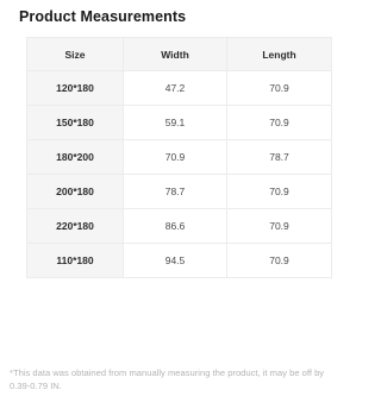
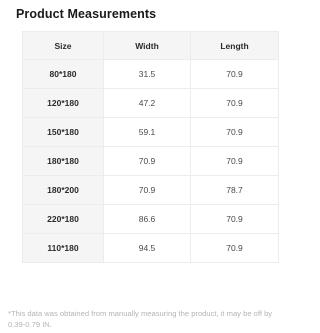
  Product Measurements
  Size	Width	Length
+ 80*180	31.5	70.9
  120*180	47.2	70.9
  150*180	59.1	70.9
+ 180*180	70.9	70.9
  180*200	70.9	78.7
- 200*180	78.7	70.9
  220*180	86.6	70.9
  110*180	94.5	70.9
  *This data was obtained from manually measuring the product, it may be off by 0.39-0.79 IN.
